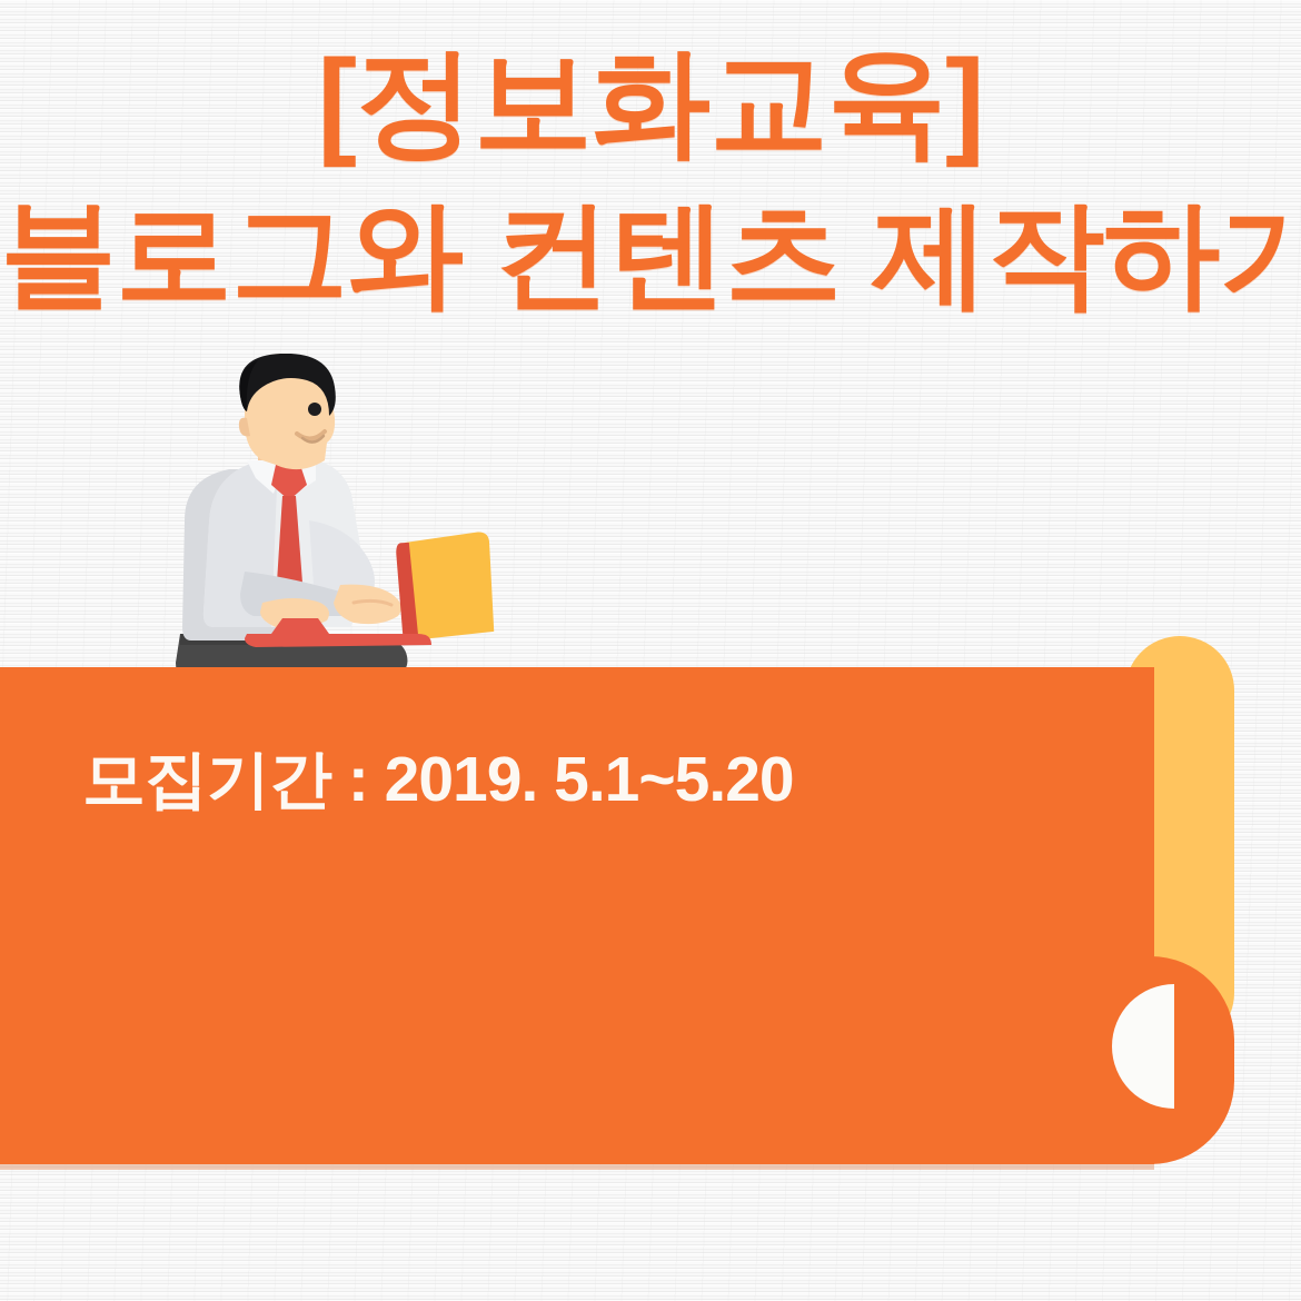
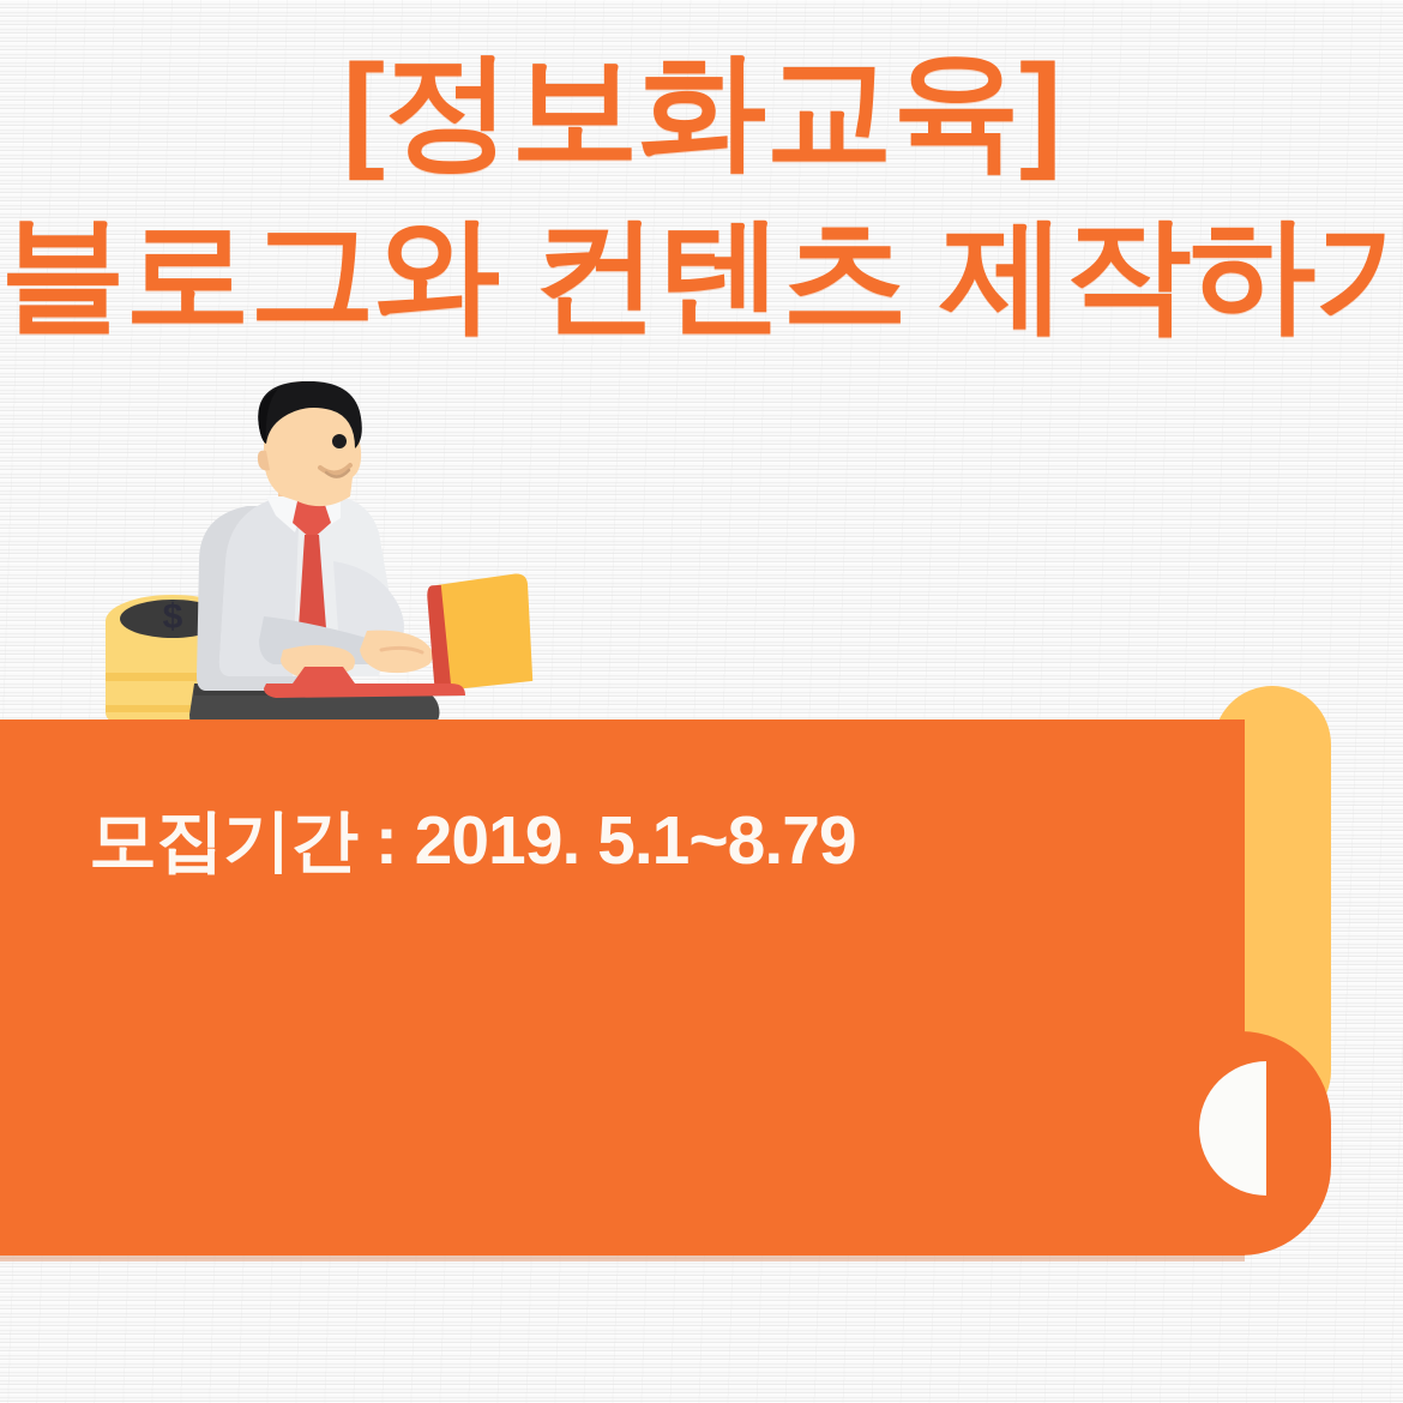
  [정보화교육]
  블로그와 컨텐츠 제작하기
+ $
- 모집기간 : 2019. 5.1~5.20
+ 모집기간 : 2019. 5.1~8.79
